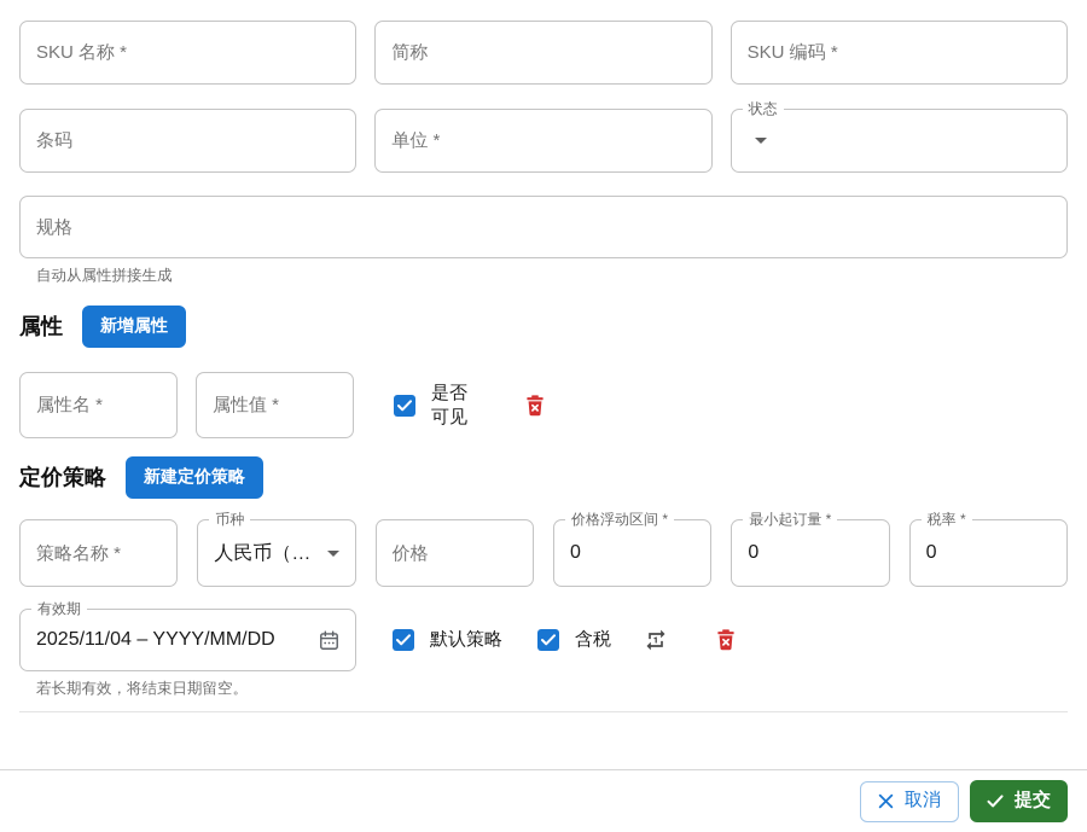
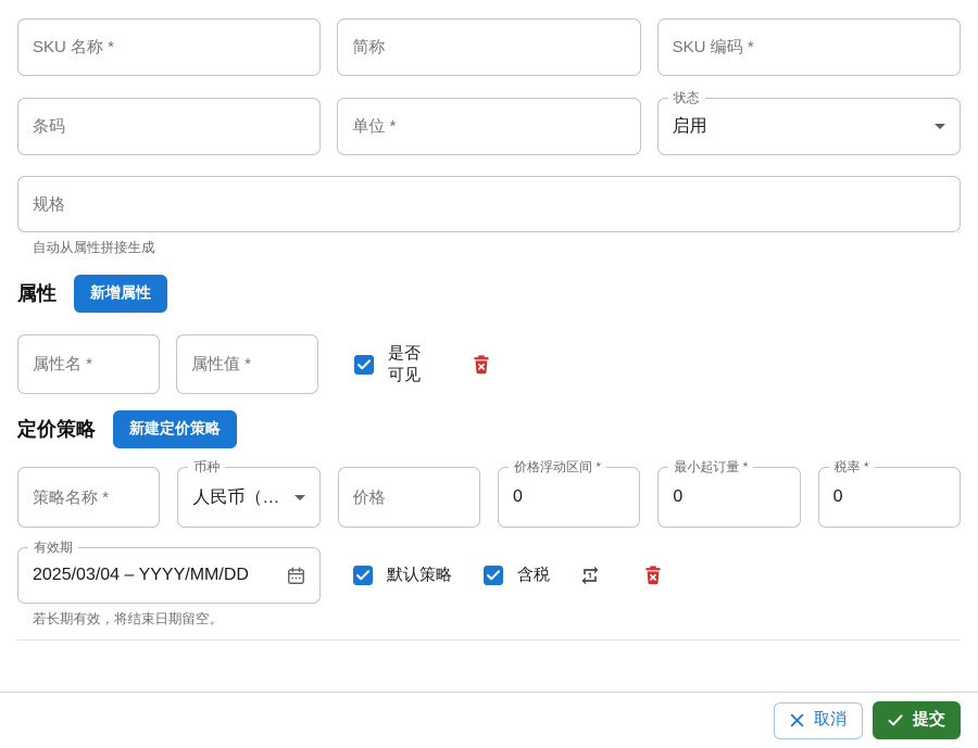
  SKU 名称 *
  简称
  SKU 编码 *
  条码
  单位 *
  状态
+ 启用
  规格
  自动从属性拼接生成
  属性
  新增属性
  属性名 *
  属性值 *
  是否可见
  定价策略
  新建定价策略
  策略名称 *
  币种
  人民币（…
  价格
  价格浮动区间 *
  0
  最小起订量 *
  0
  税率 *
  0
  有效期
- 2025/11/04 – YYYY/MM/DD
+ 2025/03/04 – YYYY/MM/DD
  默认策略
  含税
  若长期有效，将结束日期留空。
  取消
  提交
